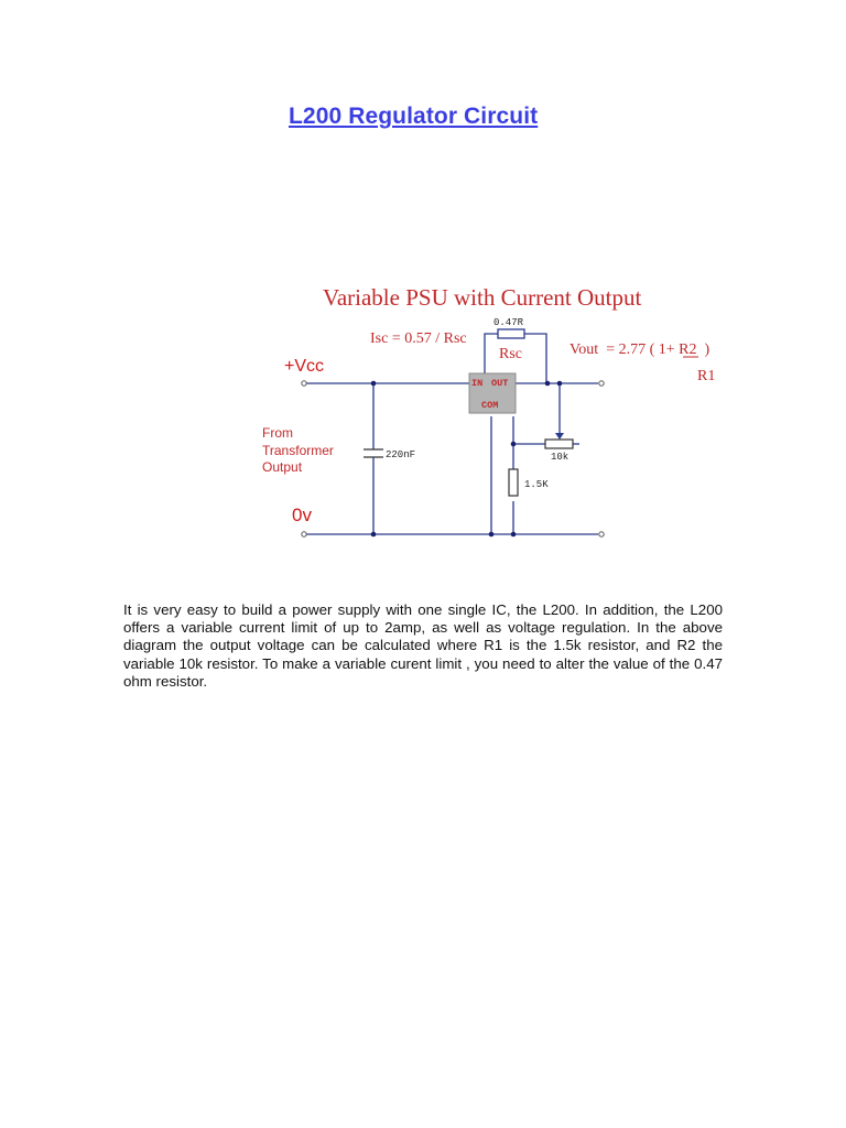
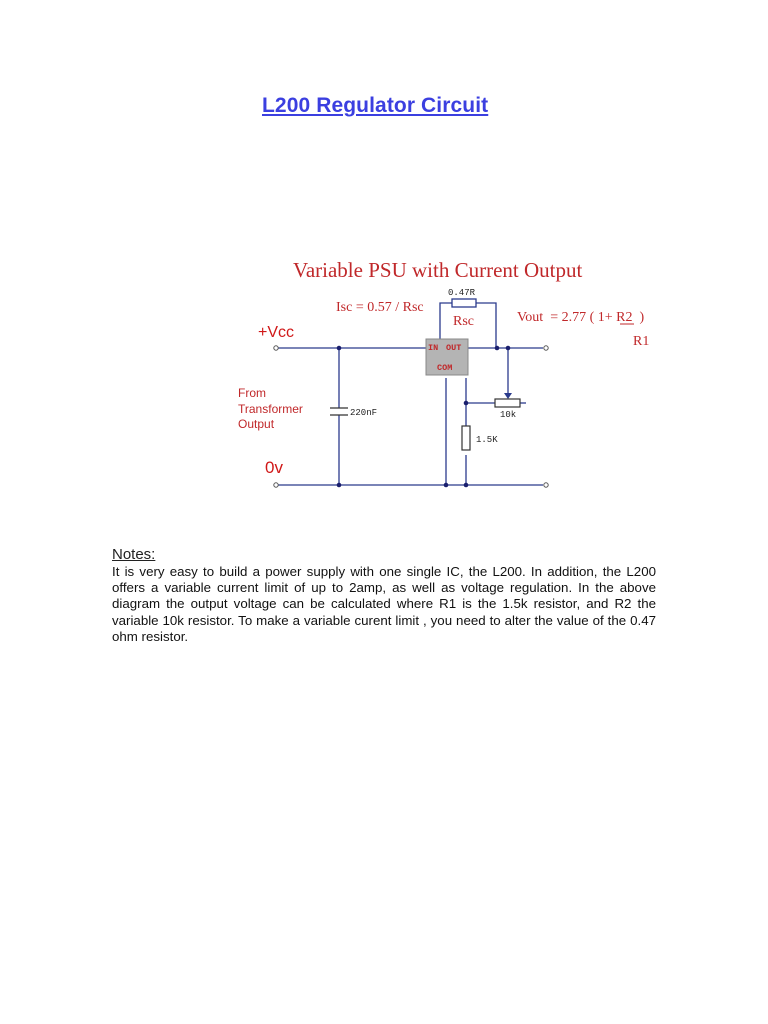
  L200 Regulator Circuit
  Variable PSU with Current Output
  0.47R
  Rsc
  Isc = 0.57 / Rsc
  Vout = 2.77 ( 1+ R2 )
  R1
  +Vcc
  0v
  From
  Transformer
  Output
  220nF
  10k
  1.5K
  IN
  OUT
  COM
+ Notes:
  It is very easy to build a power supply with one single IC, the L200. In addition, the L200 offers a variable current limit of up to 2amp, as well as voltage regulation. In the above diagram the output voltage can be calculated where R1 is the 1.5k resistor, and R2 the variable 10k resistor. To make a variable curent limit , you need to alter the value of the 0.47 ohm resistor.
